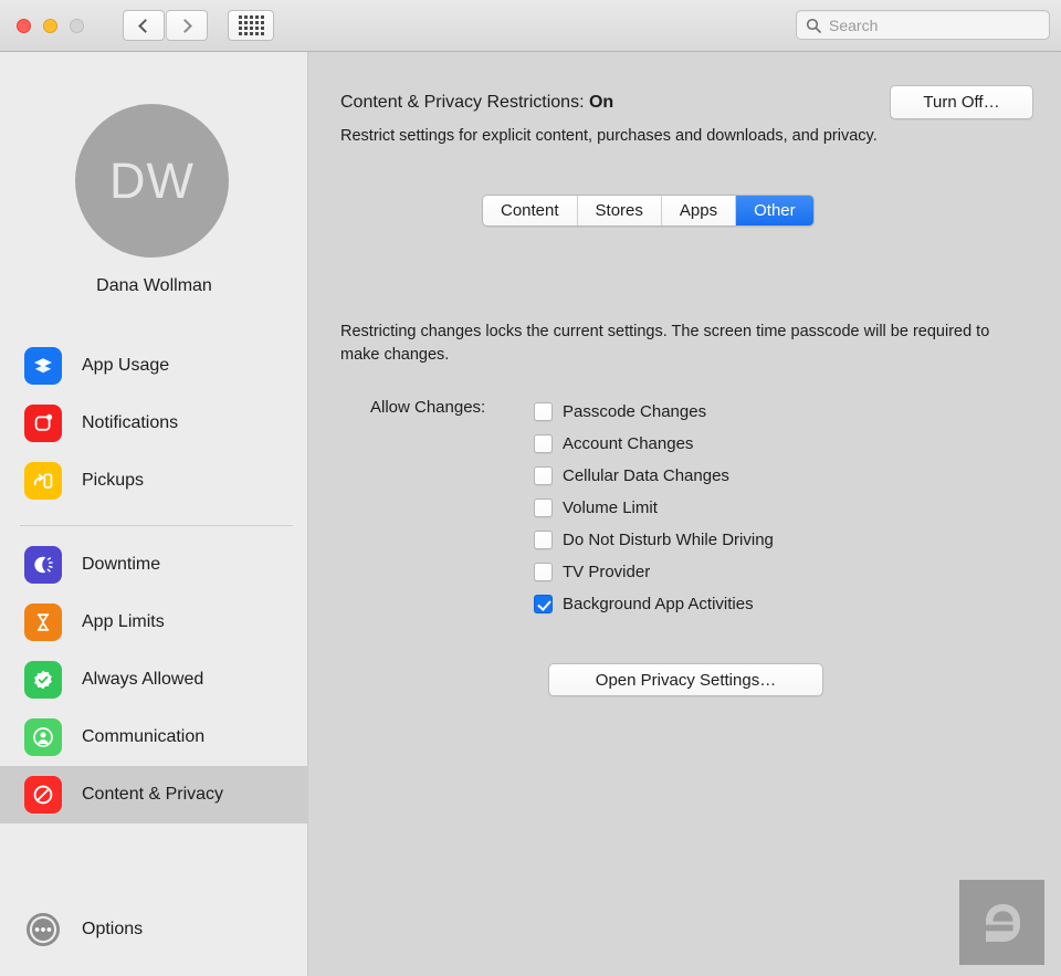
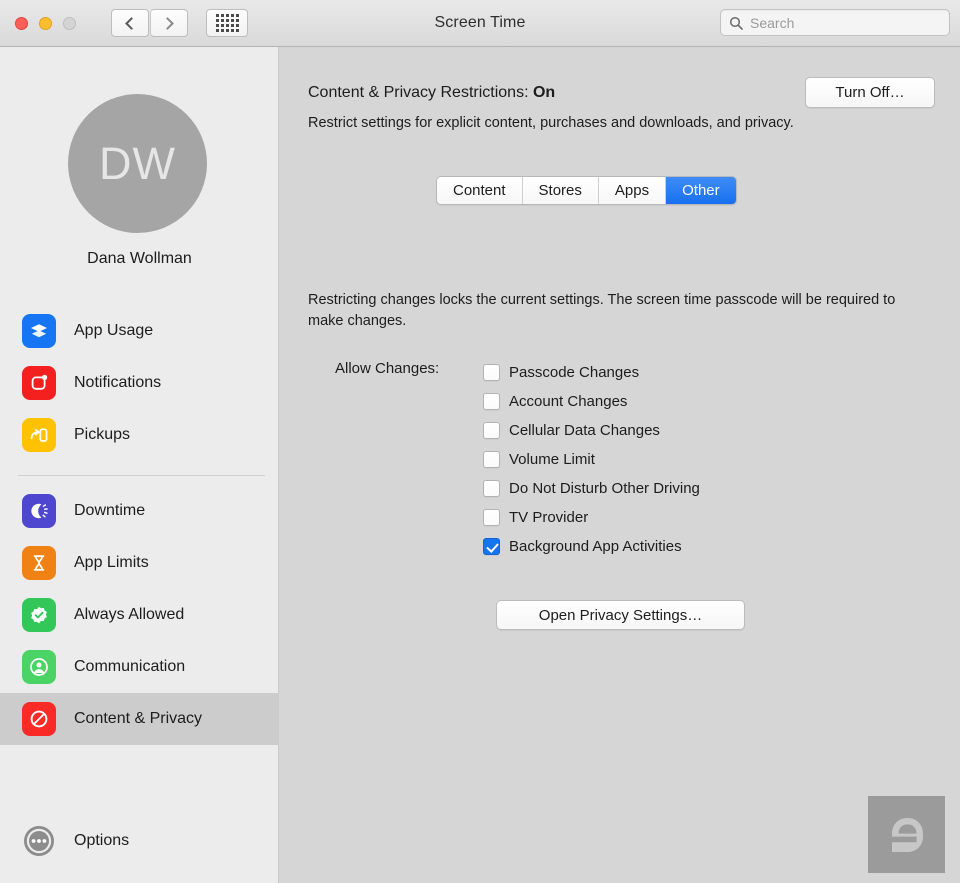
+ Screen Time
  Search
  DW
  Dana Wollman
  App Usage
  Notifications
  Pickups
  Downtime
  App Limits
  Always Allowed
  Communication
  Content & Privacy
  Options
  Content & Privacy Restrictions: On
  Restrict settings for explicit content, purchases and downloads, and privacy.
  Turn Off…
  Content
  Stores
  Apps
  Other
  Restricting changes locks the current settings. The screen time passcode will be required to make changes.
  Allow Changes:
  Passcode Changes
  Account Changes
  Cellular Data Changes
  Volume Limit
- Do Not Disturb While Driving
+ Do Not Disturb Other Driving
  TV Provider
  Background App Activities
  Open Privacy Settings…
